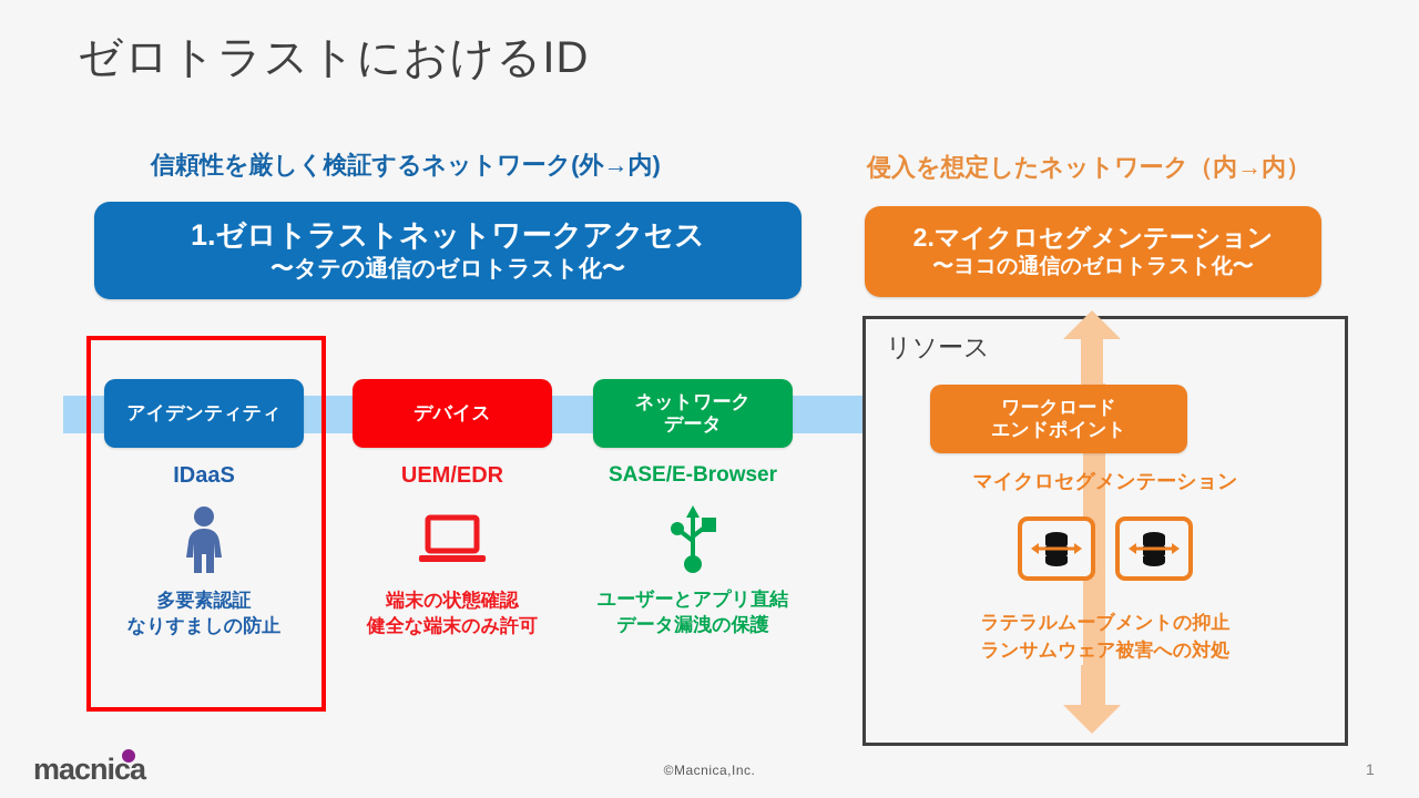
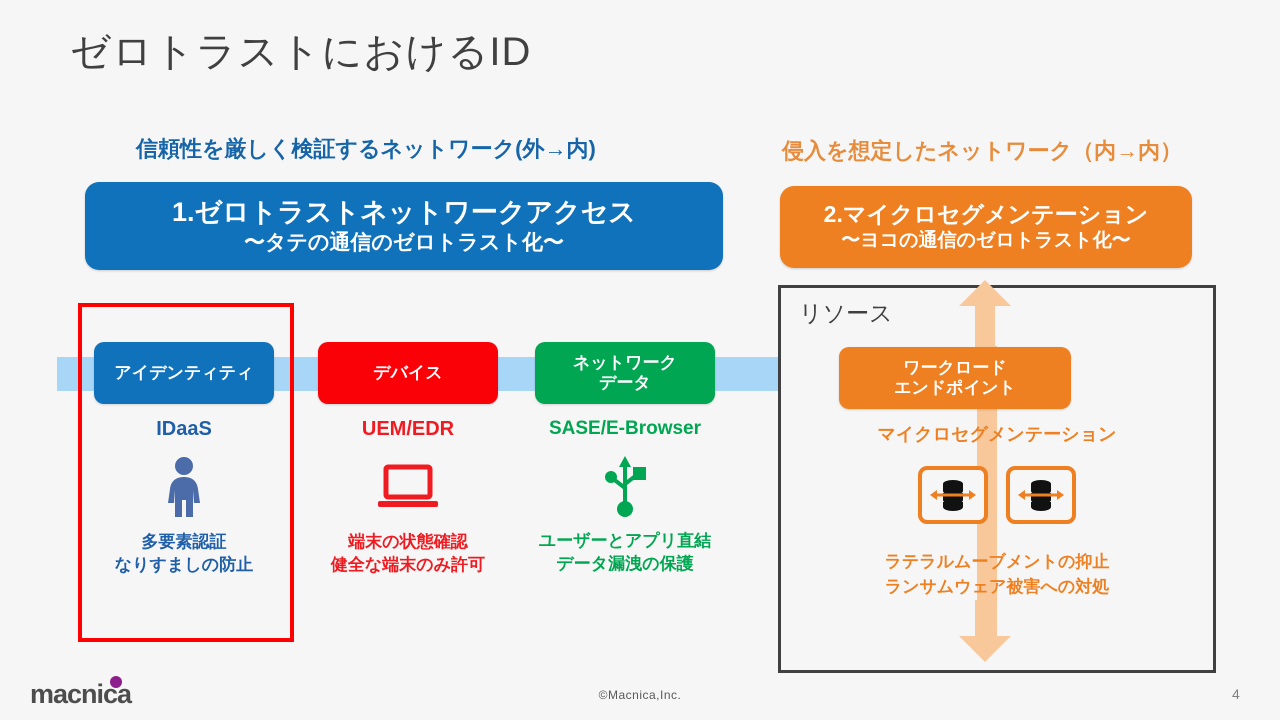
  ゼロトラストにおけるID
  信頼性を厳しく検証するネットワーク(外→内)
  侵入を想定したネットワーク（内→内）
  1.ゼロトラストネットワークアクセス
  〜タテの通信のゼロトラスト化〜
  2.マイクロセグメンテーション
  〜ヨコの通信のゼロトラスト化〜
  アイデンティティ
  IDaaS
  多要素認証
  なりすましの防止
  デバイス
  UEM/EDR
  端末の状態確認
  健全な端末のみ許可
  ネットワーク
  データ
  SASE/E-Browser
  ユーザーとアプリ直結
  データ漏洩の保護
  リソース
  ワークロード
  エンドポイント
  マイクロセグメンテーション
  ラテラルムーブメントの抑止
  ランサムウェア被害への対処
  macnica
  ©Macnica,Inc.
- 1
+ 4
